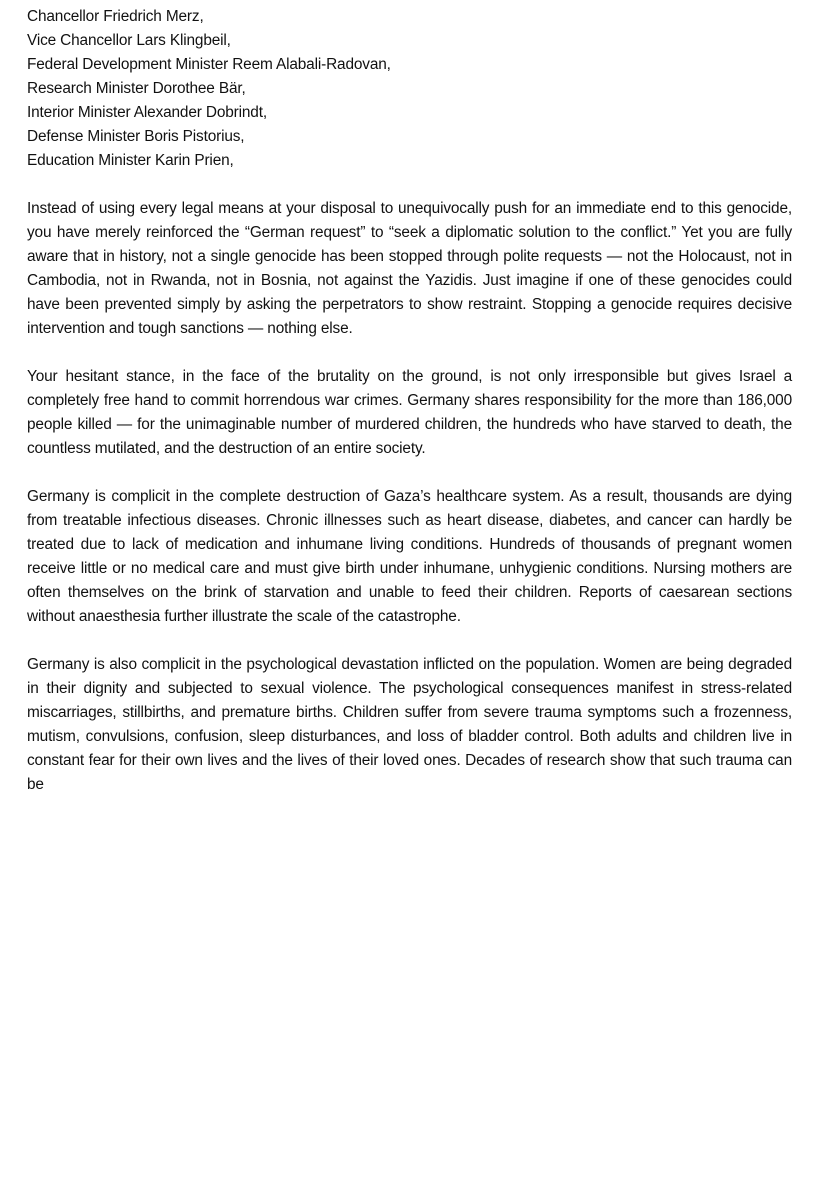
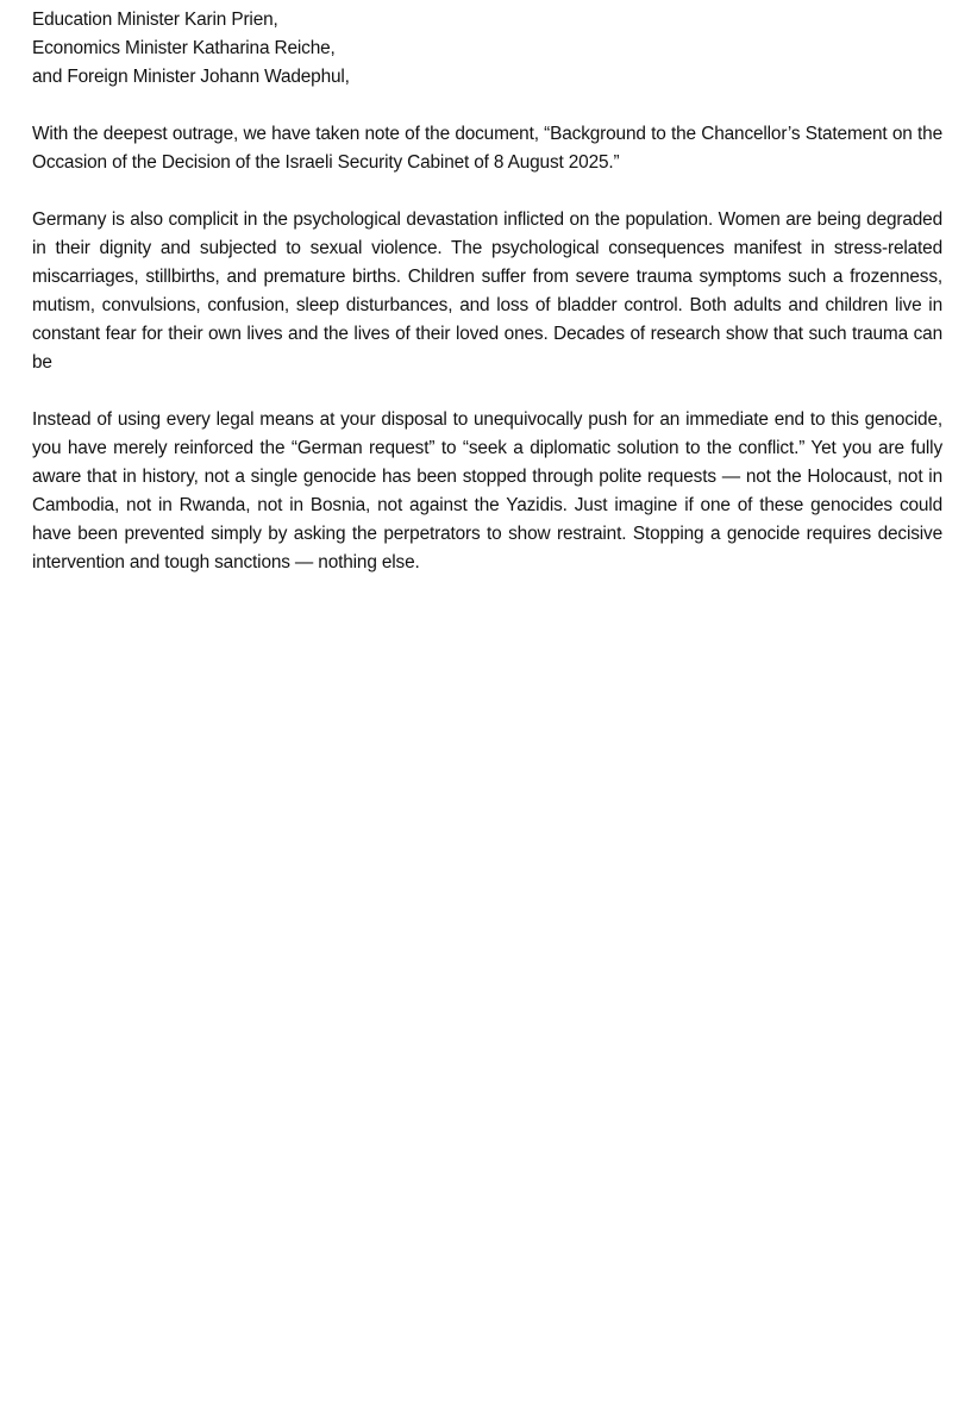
- Chancellor Friedrich Merz,
- Vice Chancellor Lars Klingbeil,
- Federal Development Minister Reem Alabali-Radovan,
- Research Minister Dorothee Bär,
- Interior Minister Alexander Dobrindt,
- Defense Minister Boris Pistorius,
  Education Minister Karin Prien,
+ Economics Minister Katharina Reiche,
+ and Foreign Minister Johann Wadephul,
+ With the deepest outrage, we have taken note of the document, “Background to the Chancellor’s Statement on the Occasion of the Decision of the Israeli Security Cabinet of 8 August 2025.”
- Instead of using every legal means at your disposal to unequivocally push for an immediate end to this genocide, you have merely reinforced the “German request” to “seek a diplomatic solution to the conflict.” Yet you are fully aware that in history, not a single genocide has been stopped through polite requests — not the Holocaust, not in Cambodia, not in Rwanda, not in Bosnia, not against the Yazidis. Just imagine if one of these genocides could have been prevented simply by asking the perpetrators to show restraint. Stopping a genocide requires decisive intervention and tough sanctions — nothing else.
+ Germany is also complicit in the psychological devastation inflicted on the population. Women are being degraded in their dignity and subjected to sexual violence. The psychological consequences manifest in stress-related miscarriages, stillbirths, and premature births. Children suffer from severe trauma symptoms such a frozenness, mutism, convulsions, confusion, sleep disturbances, and loss of bladder control. Both adults and children live in constant fear for their own lives and the lives of their loved ones. Decades of research show that such trauma can be
- Your hesitant stance, in the face of the brutality on the ground, is not only irresponsible but gives Israel a completely free hand to commit horrendous war crimes. Germany shares responsibility for the more than 186,000 people killed — for the unimaginable number of murdered children, the hundreds who have starved to death, the countless mutilated, and the destruction of an entire society.
- Germany is complicit in the complete destruction of Gaza’s healthcare system. As a result, thousands are dying from treatable infectious diseases. Chronic illnesses such as heart disease, diabetes, and cancer can hardly be treated due to lack of medication and inhumane living conditions. Hundreds of thousands of pregnant women receive little or no medical care and must give birth under inhumane, unhygienic conditions. Nursing mothers are often themselves on the brink of starvation and unable to feed their children. Reports of caesarean sections without anaesthesia further illustrate the scale of the catastrophe.
- Germany is also complicit in the psychological devastation inflicted on the population. Women are being degraded in their dignity and subjected to sexual violence. The psychological consequences manifest in stress-related miscarriages, stillbirths, and premature births. Children suffer from severe trauma symptoms such a frozenness, mutism, convulsions, confusion, sleep disturbances, and loss of bladder control. Both adults and children live in constant fear for their own lives and the lives of their loved ones. Decades of research show that such trauma can be
+ Instead of using every legal means at your disposal to unequivocally push for an immediate end to this genocide, you have merely reinforced the “German request” to “seek a diplomatic solution to the conflict.” Yet you are fully aware that in history, not a single genocide has been stopped through polite requests — not the Holocaust, not in Cambodia, not in Rwanda, not in Bosnia, not against the Yazidis. Just imagine if one of these genocides could have been prevented simply by asking the perpetrators to show restraint. Stopping a genocide requires decisive intervention and tough sanctions — nothing else.
